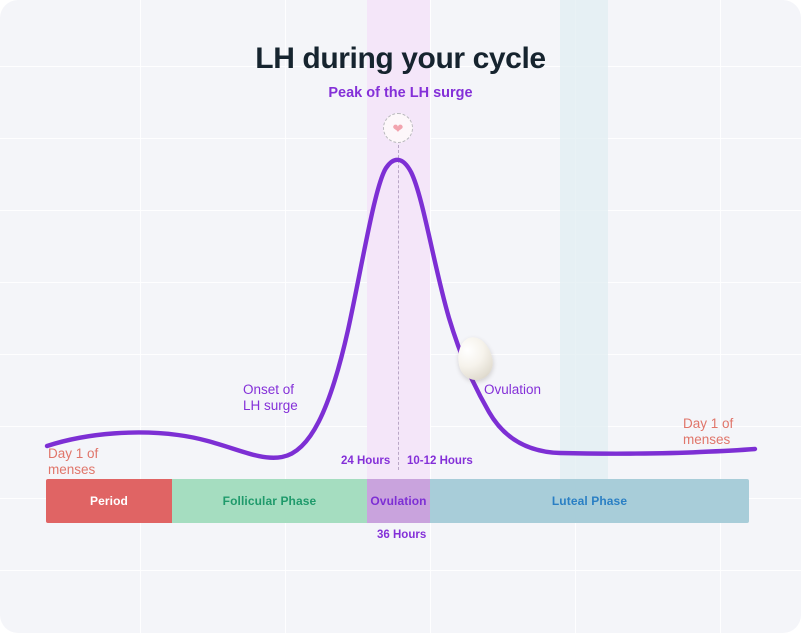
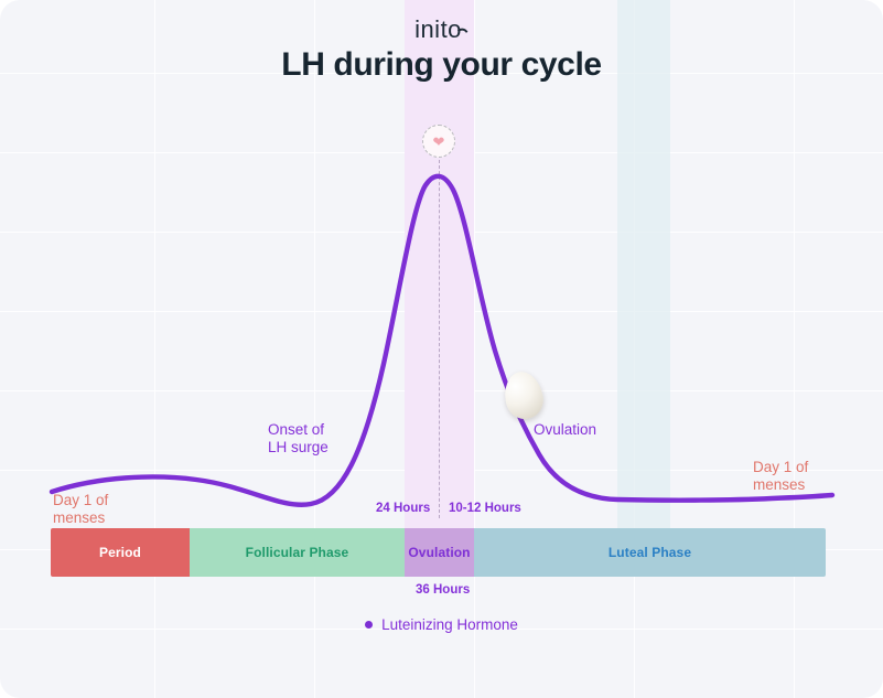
+ inito
  LH during your cycle
- Peak of the LH surge
  ❤
  Onset of
  LH surge
  Ovulation
  Day 1 of
  menses
  Day 1 of
  menses
  24 Hours
  10-12 Hours
  36 Hours
  Period
  Follicular Phase
  Ovulation
  Luteal Phase
+ Luteinizing Hormone
